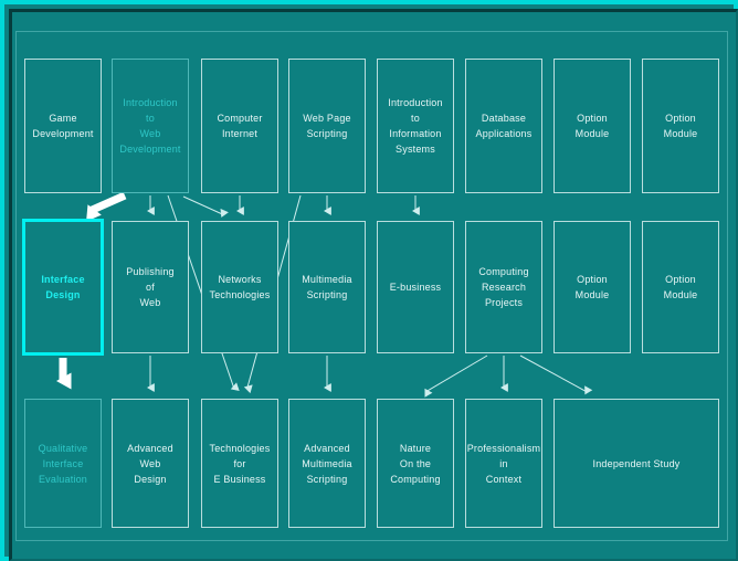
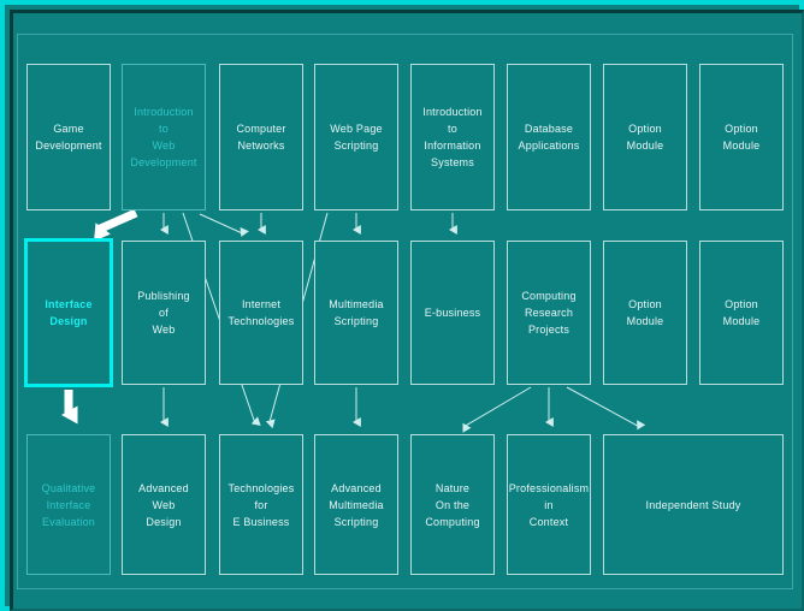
  Game
  Development
  Introduction
  to
  Web
  Development
  Computer
- Internet
+ Networks
  Web Page
  Scripting
  Introduction
  to
  Information
  Systems
  Database
  Applications
  Option
  Module
  Option
  Module
  Interface
  Design
  Publishing
  of
  Web
- Networks
+ Internet
  Technologies
  Multimedia
  Scripting
  E-business
  Computing
  Research
  Projects
  Option
  Module
  Option
  Module
  Qualitative
  Interface
  Evaluation
  Advanced
  Web
  Design
  Technologies
  for
  E Business
  Advanced
  Multimedia
  Scripting
  Nature
  On the
  Computing
  Professionalism
  in
  Context
  Independent Study
